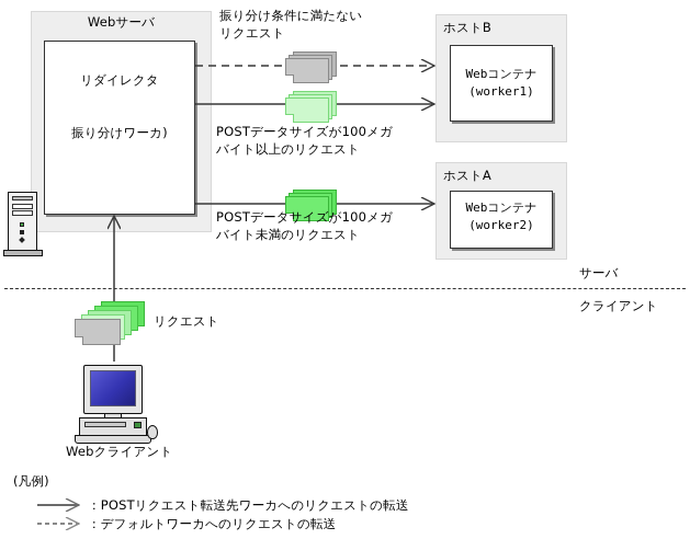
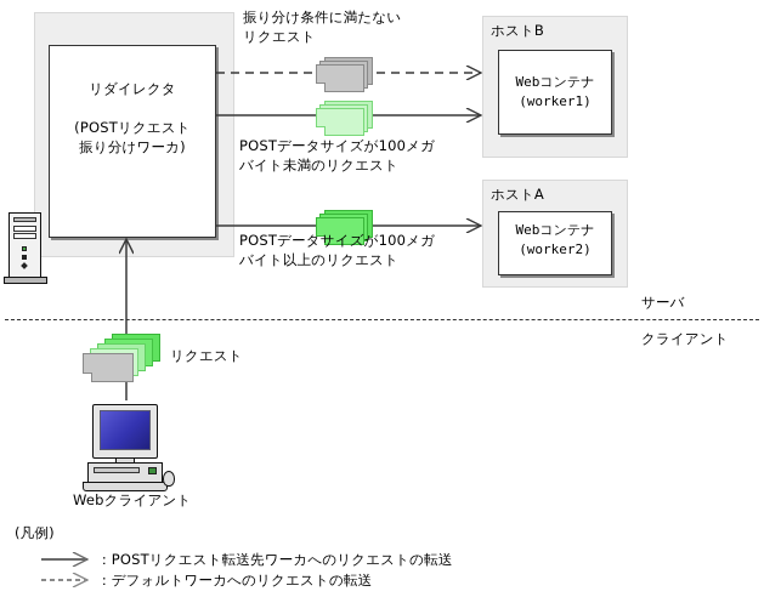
- Webサーバ
  リダイレクタ
+ (POSTリクエスト
  振り分けワーカ)
  ホストB
  Webコンテナ
  (worker1)
  ホストA
  Webコンテナ
  (worker2)
  振り分け条件に満たない
  リクエスト
  POSTデータサイズが100メガ
- バイト以上のリクエスト
+ バイト未満のリクエスト
  POSTデータサイズが100メガ
- バイト未満のリクエスト
+ バイト以上のリクエスト
  サーバ
  クライアント
  リクエスト
  Webクライアント
  (凡例)
  ：POSTリクエスト転送先ワーカへのリクエストの転送
  ：デフォルトワーカへのリクエストの転送
